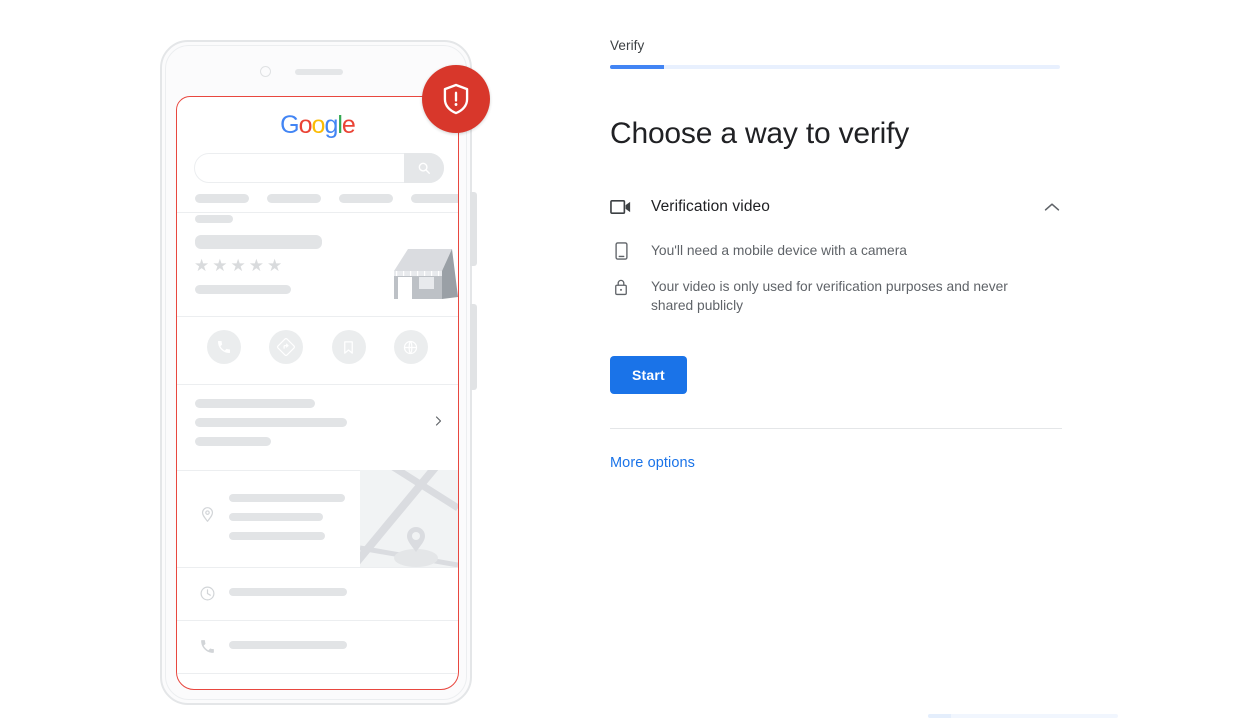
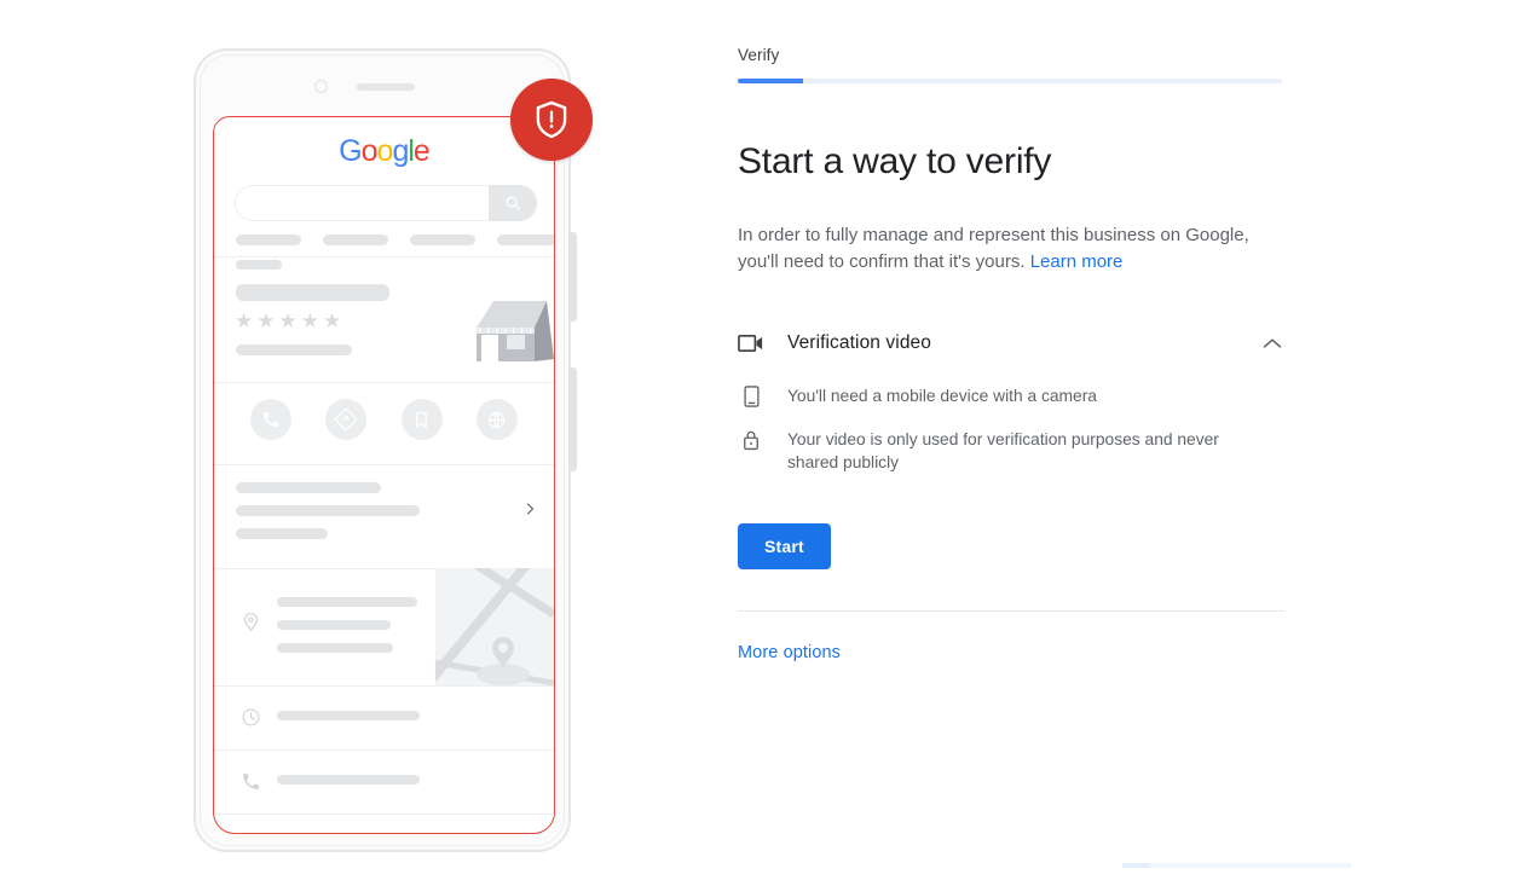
  Google
  ★★★★★
  Verify
- Choose a way to verify
+ Start a way to verify
+ In order to fully manage and represent this business on Google, you'll need to confirm that it's yours. Learn more
  Verification video
  You'll need a mobile device with a camera
  Your video is only used for verification purposes and never shared publicly
  Start More options
